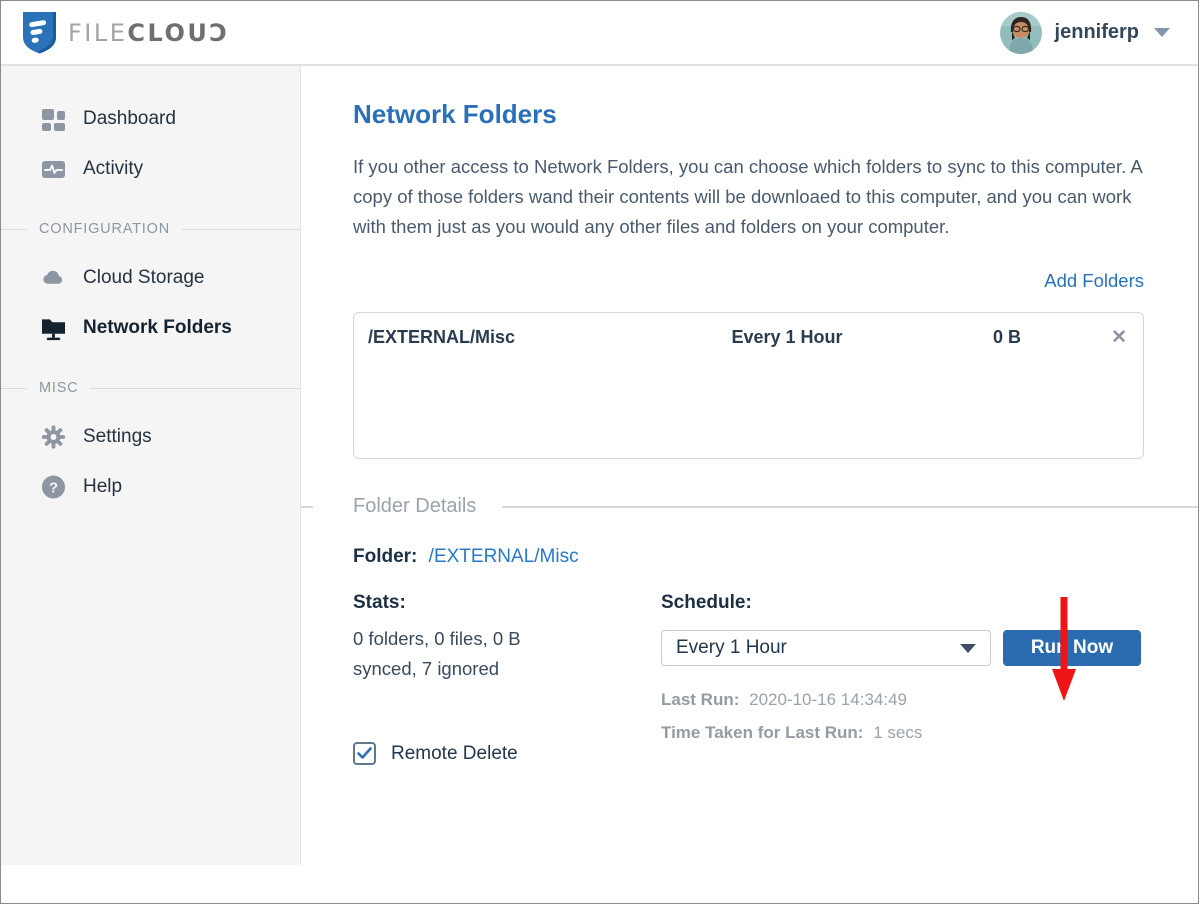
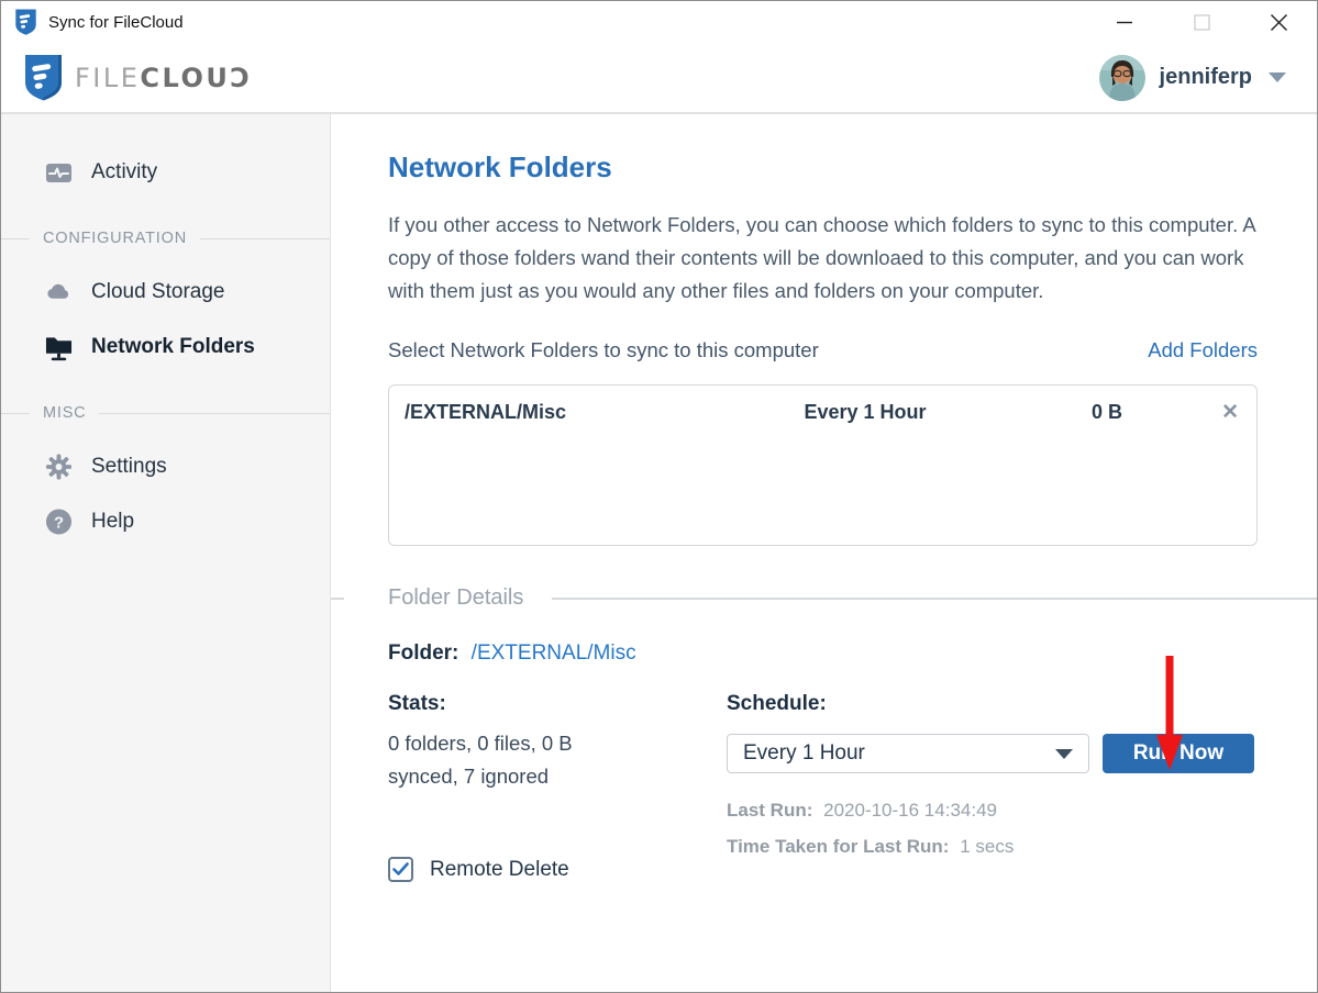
+ Sync for FileCloud
  FILECLOUƆ
  jenniferp
- Dashboard
  Activity
  CONFIGURATION
  Cloud Storage
  Network Folders
  MISC
  Settings
  ?
  Help
  Network Folders
  If you other access to Network Folders, you can choose which folders to sync to this computer. A copy of those folders wand their contents will be downloaed to this computer, and you can work with them just as you would any other files and folders on your computer.
+ Select Network Folders to sync to this computer
  Add Folders
  /EXTERNAL/Misc
  Every 1 Hour
  0 B
  ✕
  Folder Details
  Folder: /EXTERNAL/Misc
  Stats:
  0 folders, 0 files, 0 B
  synced, 7 ignored
  Remote Delete
  Schedule:
  Every 1 Hour
  Ru Now
  Last Run: 2020-10-16 14:34:49
  Time Taken for Last Run: 1 secs
